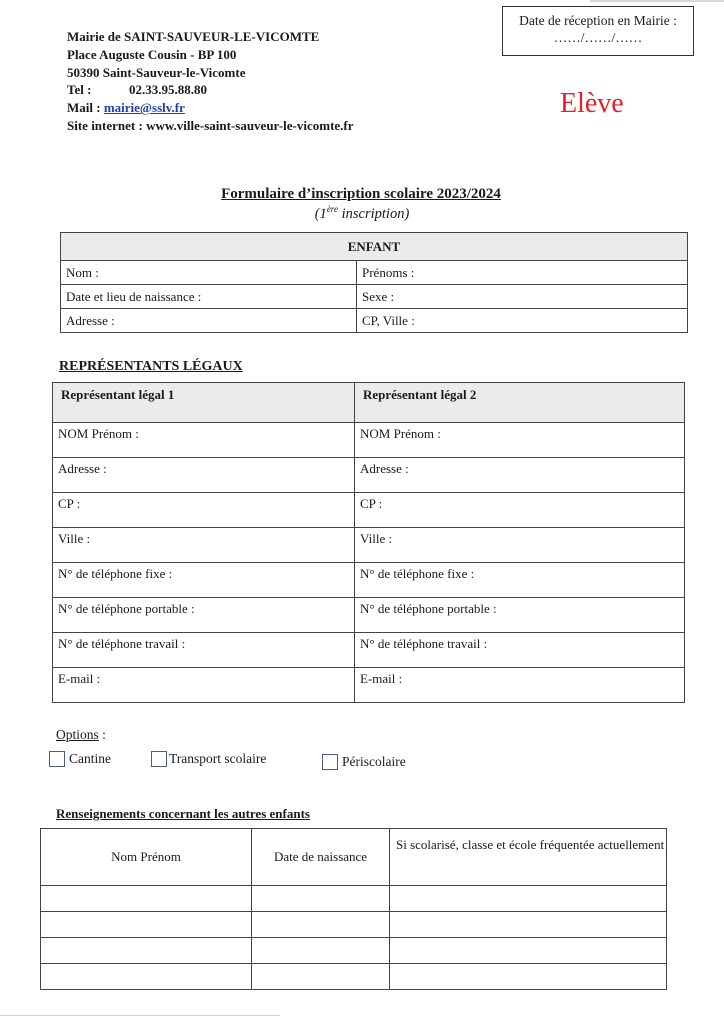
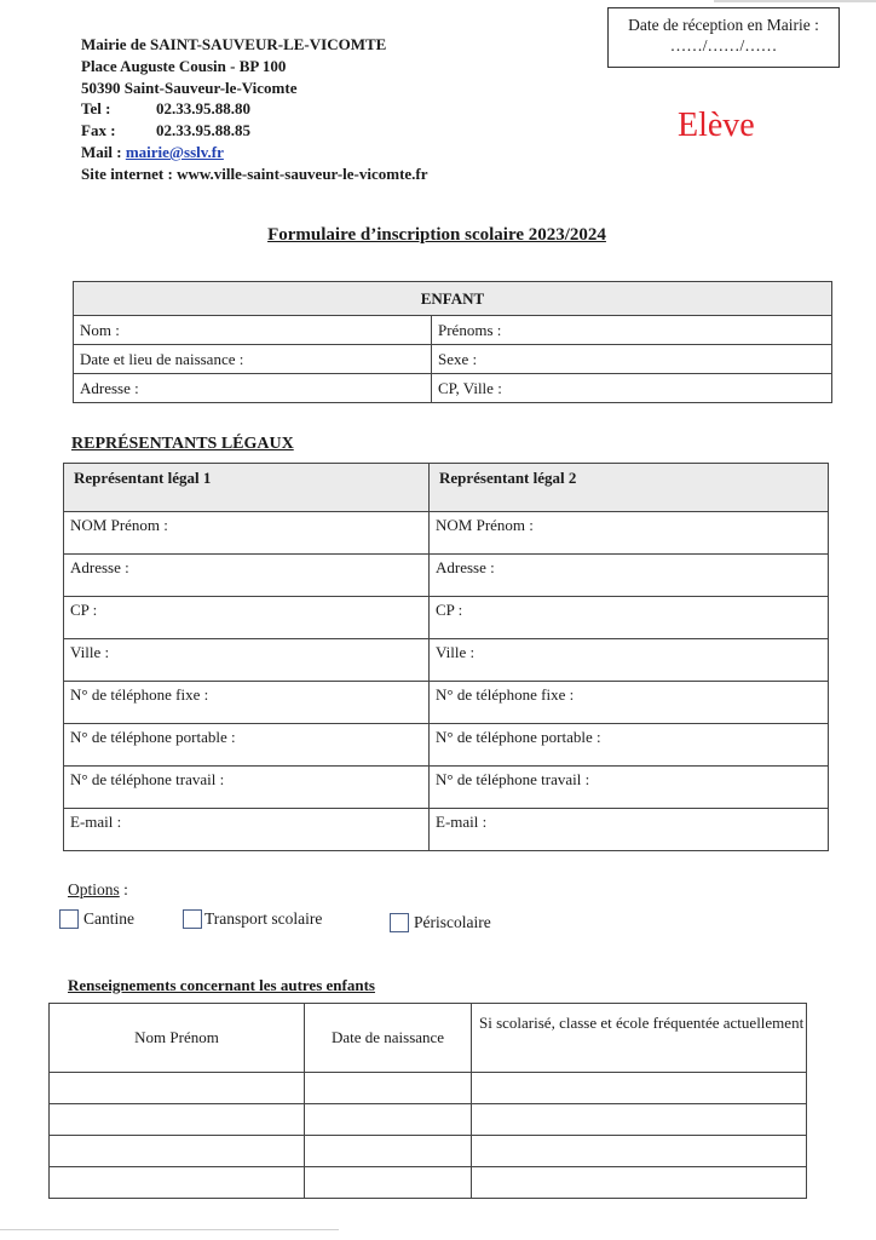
  Mairie de SAINT-SAUVEUR-LE-VICOMTE
  Place Auguste Cousin - BP 100
  50390 Saint-Sauveur-le-Vicomte
  Tel : 02.33.95.88.80
+ Fax : 02.33.95.88.85
  Mail : mairie@sslv.fr
  Site internet : www.ville-saint-sauveur-le-vicomte.fr
  Date de réception en Mairie :
  ……/……/……
  Elève
  Formulaire d’inscription scolaire 2023/2024
- (1ère inscription)
  ENFANT
  Nom :	Prénoms :
  Date et lieu de naissance :	Sexe :
  Adresse :	CP, Ville :
  REPRÉSENTANTS LÉGAUX
  Représentant légal 1	Représentant légal 2
  NOM Prénom :	NOM Prénom :
  Adresse :	Adresse :
  CP :	CP :
  Ville :	Ville :
  N° de téléphone fixe :	N° de téléphone fixe :
  N° de téléphone portable :	N° de téléphone portable :
  N° de téléphone travail :	N° de téléphone travail :
  E-mail :	E-mail :
  Options :
  Cantine
  Transport scolaire
  Périscolaire
  Renseignements concernant les autres enfants
  Nom Prénom	Date de naissance	Si scolarisé, classe et école fréquentée actuellement
